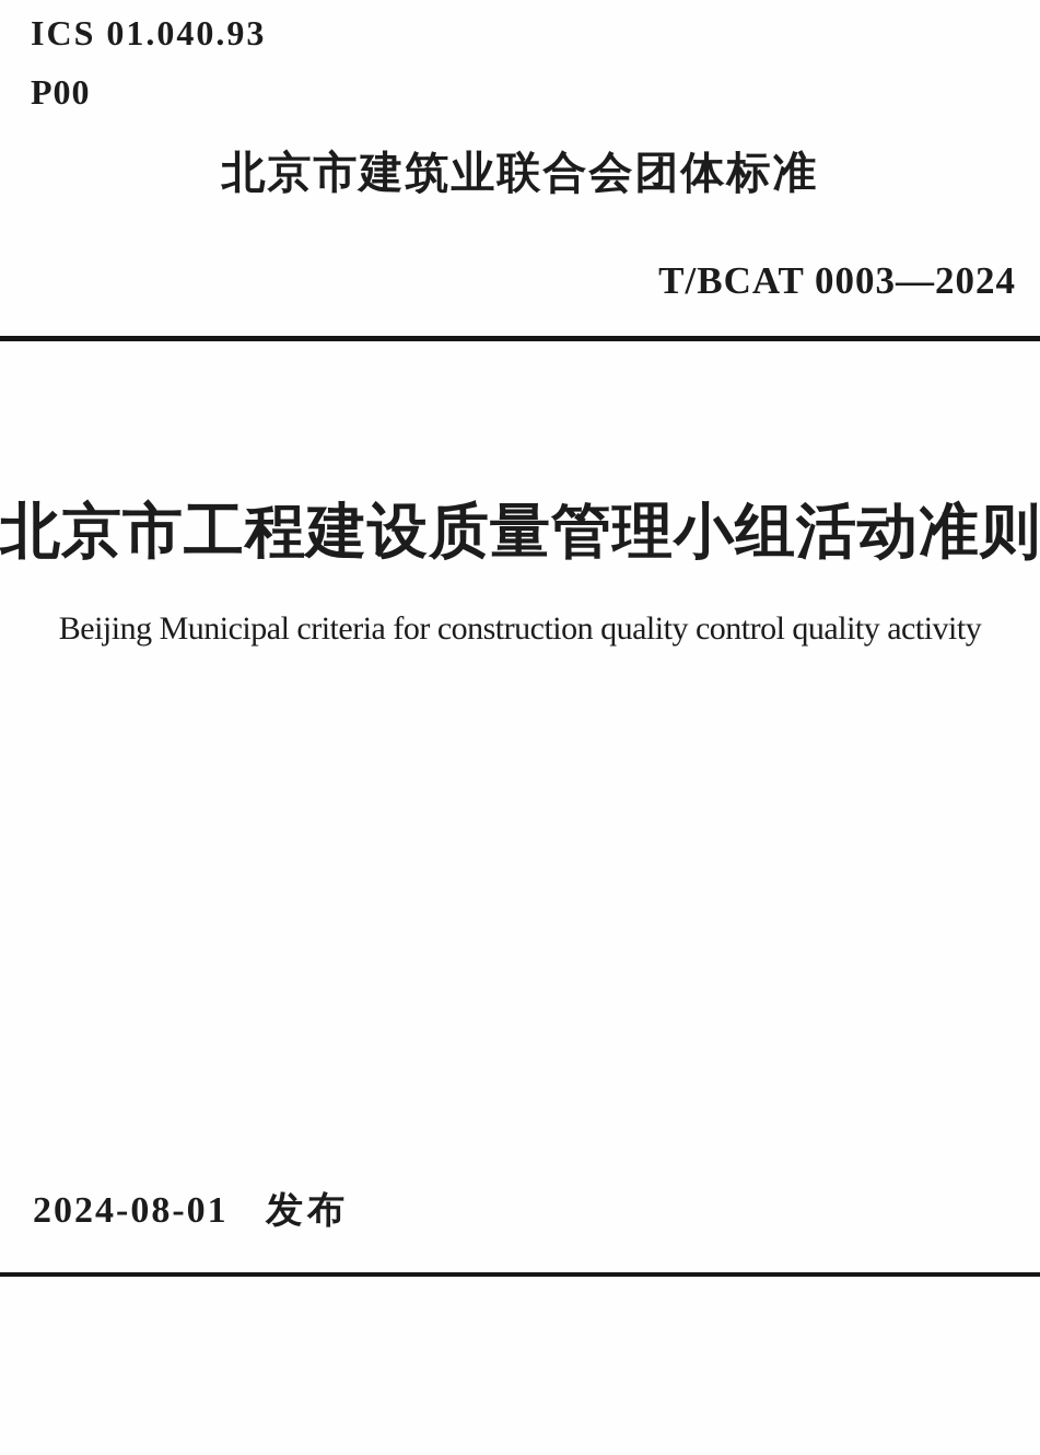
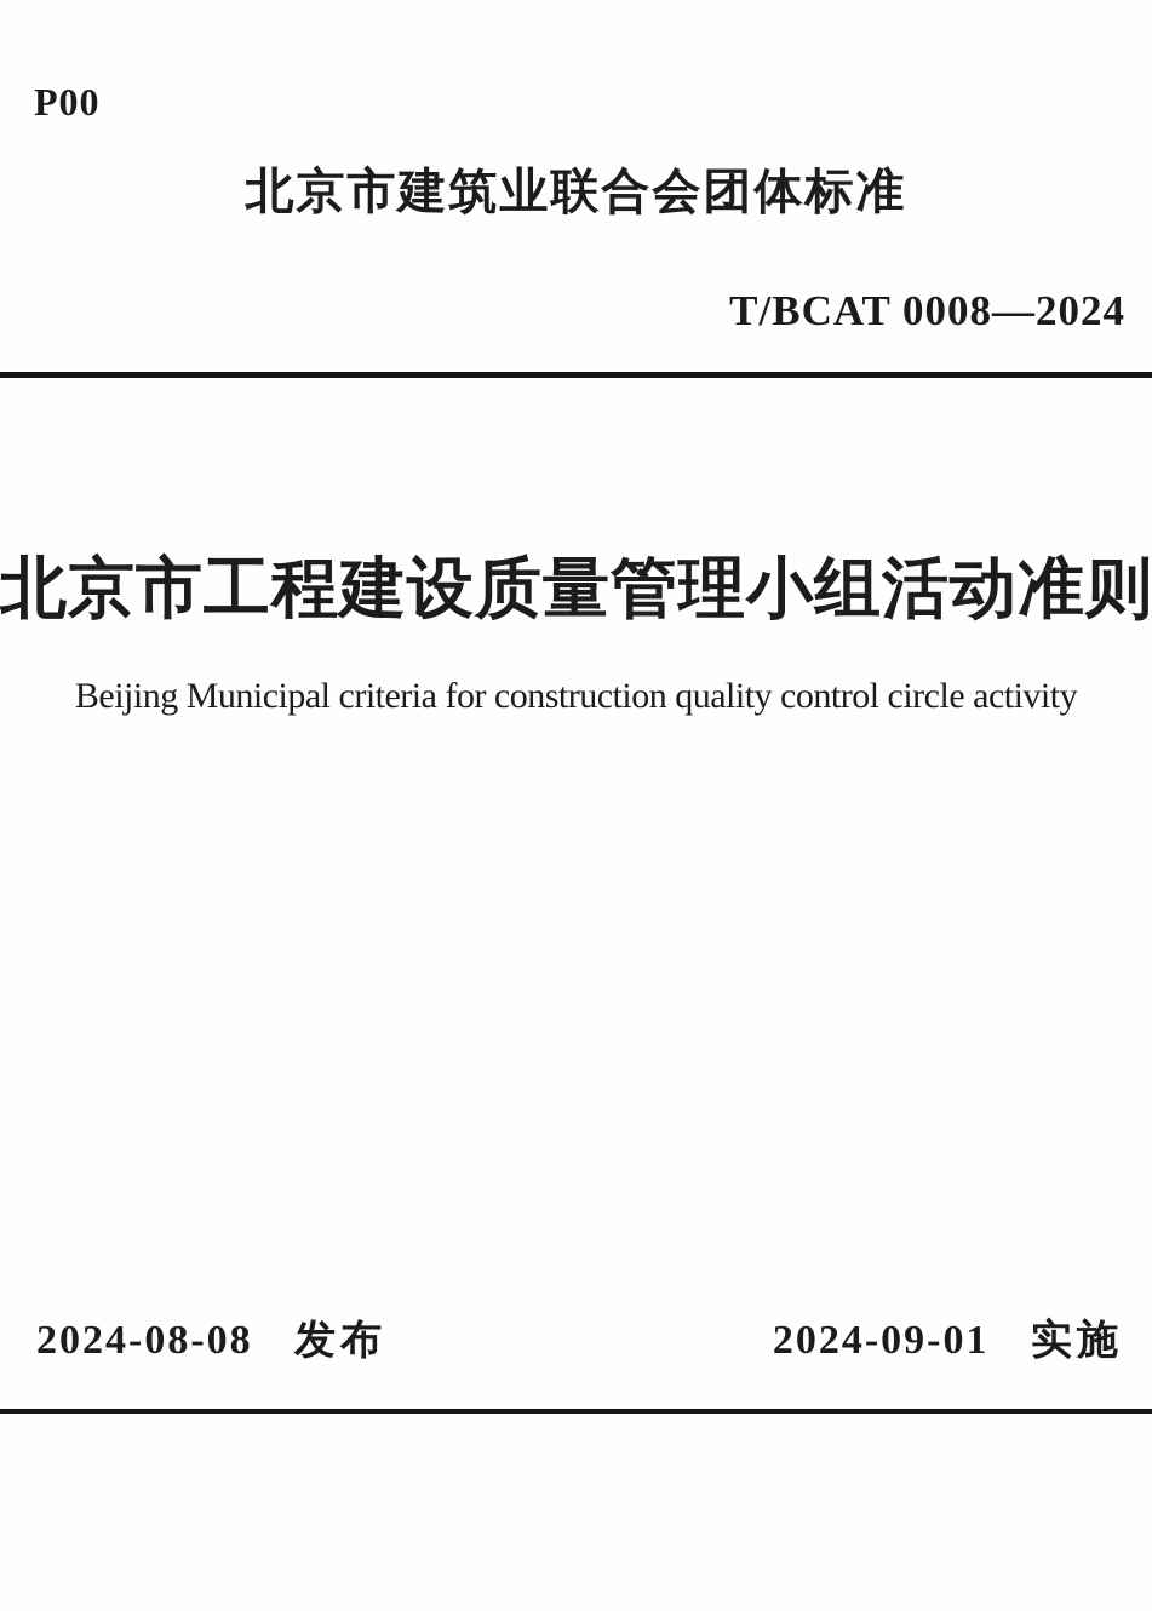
- ICS 01.040.93
  P00
  北京市建筑业联合会团体标准
- T/BCAT 0003—2024
+ T/BCAT 0008—2024
  北京市工程建设质量管理小组活动准则
- Beijing Municipal criteria for construction quality control quality activity
+ Beijing Municipal criteria for construction quality control circle activity
- 2024-08-01 发布
+ 2024-08-08 发布
+ 2024-09-01 实施
